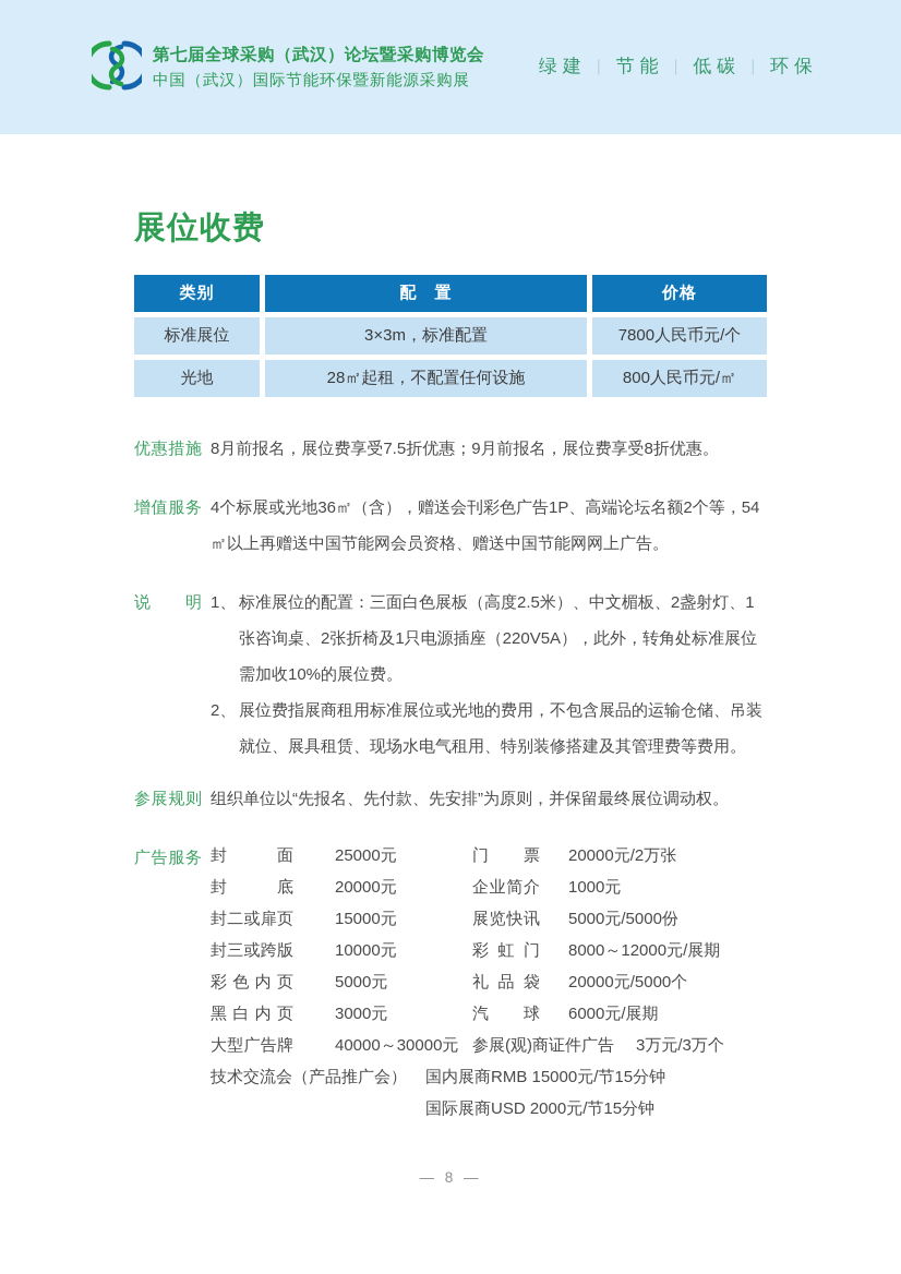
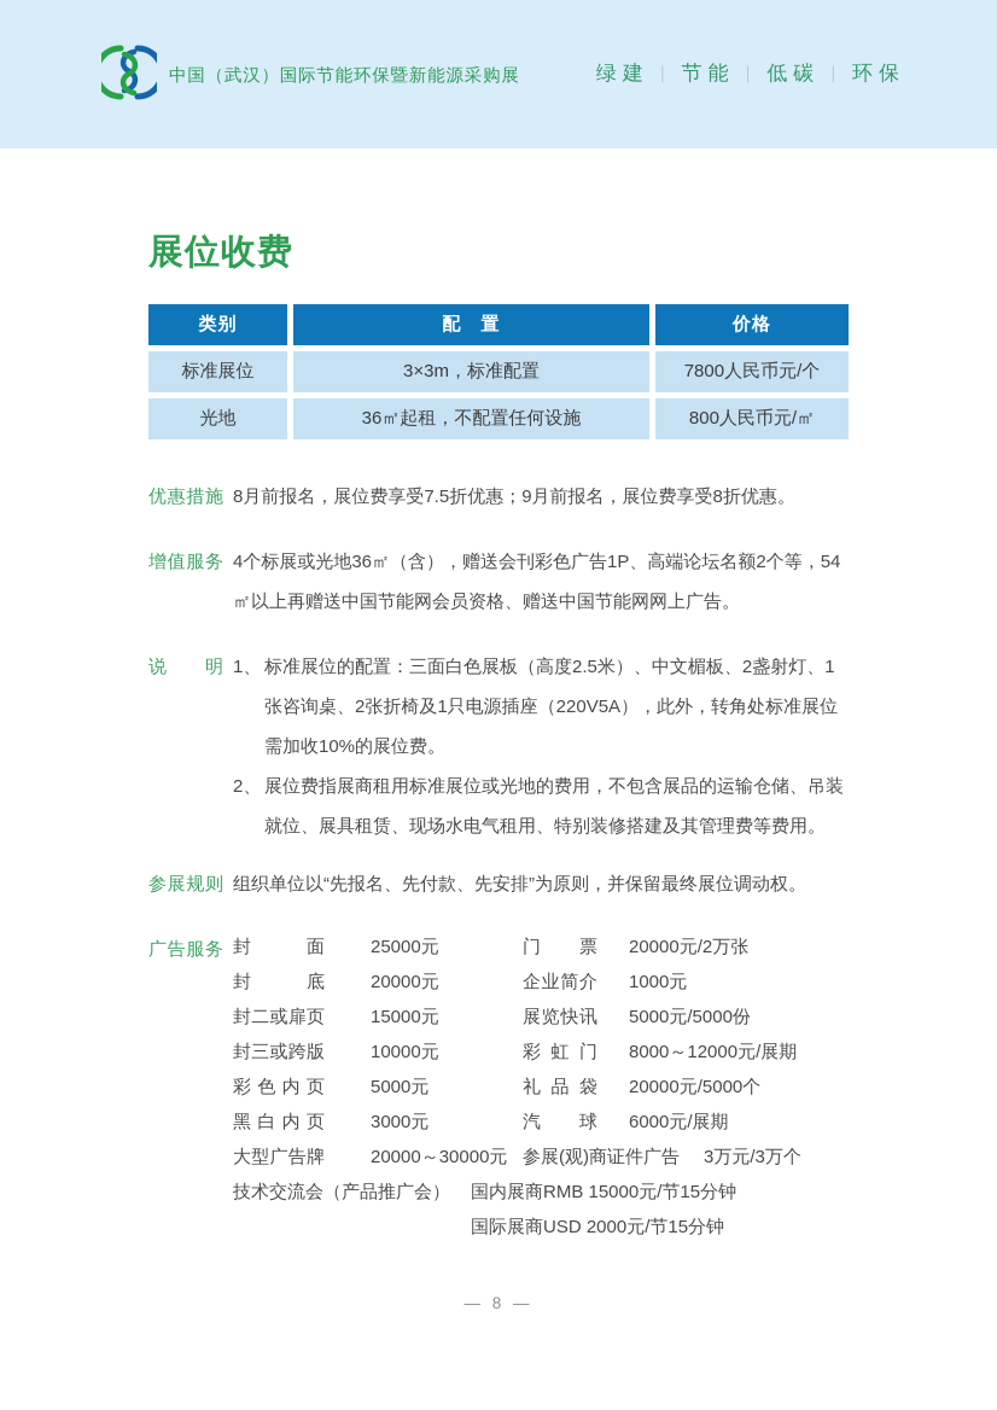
- 第七届全球采购（武汉）论坛暨采购博览会
  中国（武汉）国际节能环保暨新能源采购展
  绿建
  ｜
  节能
  ｜
  低碳
  ｜
  环保
  展位收费
  类别
  配 置
  价格
  标准展位
  3×3m，标准配置
  7800人民币元/个
  光地
- 28㎡起租，不配置任何设施
+ 36㎡起租，不配置任何设施
  800人民币元/㎡
  优惠措施
  8月前报名，展位费享受7.5折优惠；9月前报名，展位费享受8折优惠。
  增值服务
  4个标展或光地36㎡（含），赠送会刊彩色广告1P、高端论坛名额2个等，54㎡以上再赠送中国节能网会员资格、赠送中国节能网网上广告。
  说明
  1、
  标准展位的配置：三面白色展板（高度2.5米）、中文楣板、2盏射灯、1张咨询桌、2张折椅及1只电源插座（220V5A），此外，转角处标准展位需加收10%的展位费。
  2、
  展位费指展商租用标准展位或光地的费用，不包含展品的运输仓储、吊装就位、展具租赁、现场水电气租用、特别装修搭建及其管理费等费用。
  参展规则
  组织单位以“先报名、先付款、先安排”为原则，并保留最终展位调动权。
  广告服务
  封面
  25000元
  门票
  20000元/2万张
  封底
  20000元
  企业简介
  1000元
  封二或扉页
  15000元
  展览快讯
  5000元/5000份
  封三或跨版
  10000元
  彩虹门
  8000～12000元/展期
  彩色内页
  5000元
  礼品袋
  20000元/5000个
  黑白内页
  3000元
  汽球
  6000元/展期
  大型广告牌
- 40000～30000元
+ 20000～30000元
  参展(观)商证件广告
  3万元/3万个
  技术交流会（产品推广会）
  国内展商RMB 15000元/节15分钟
  国际展商USD 2000元/节15分钟
  — 8 —
